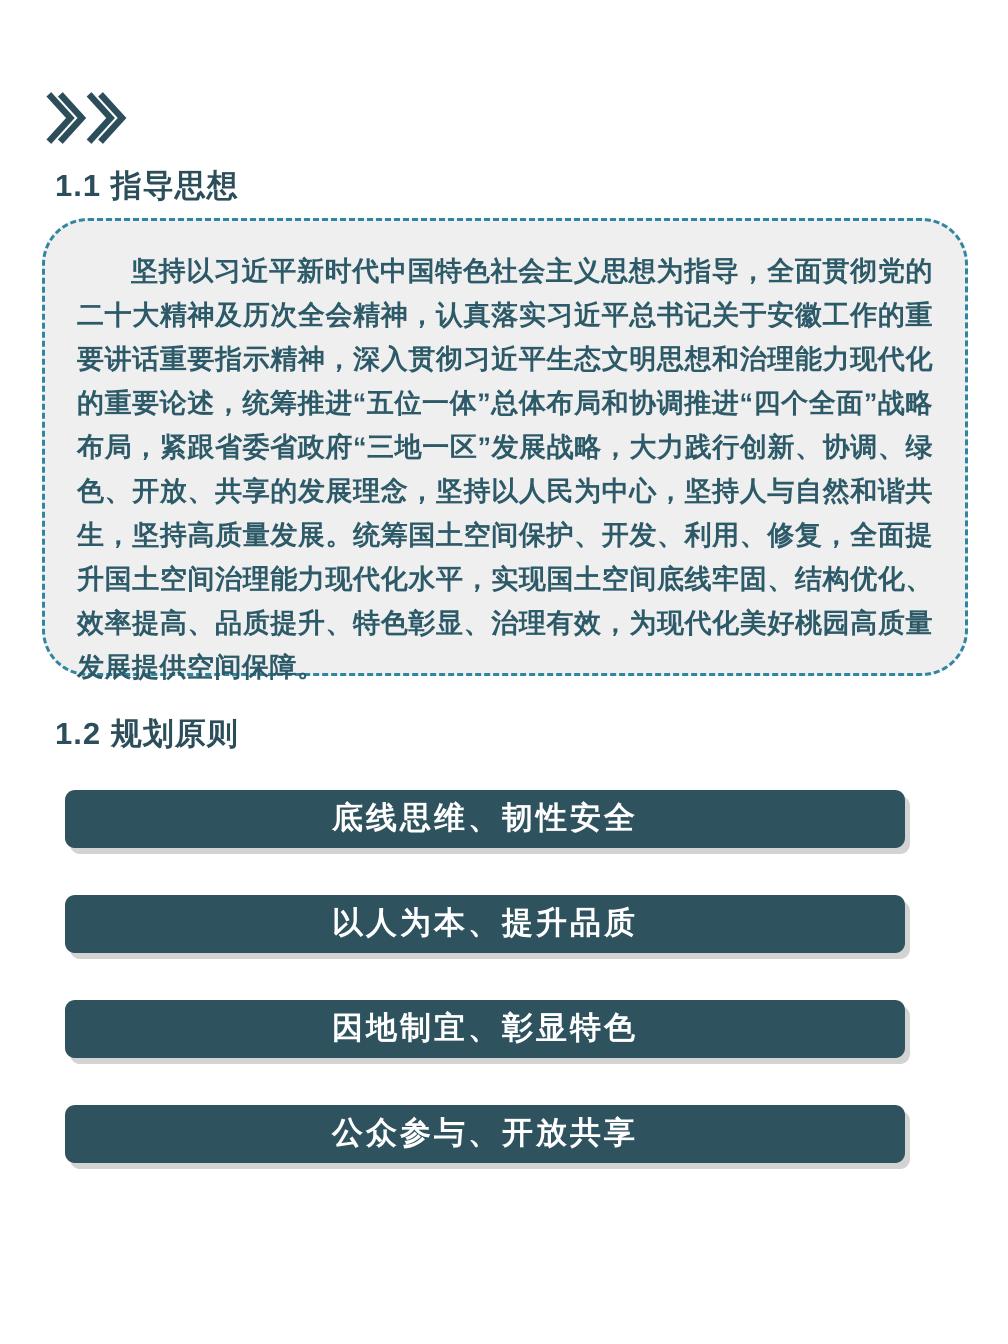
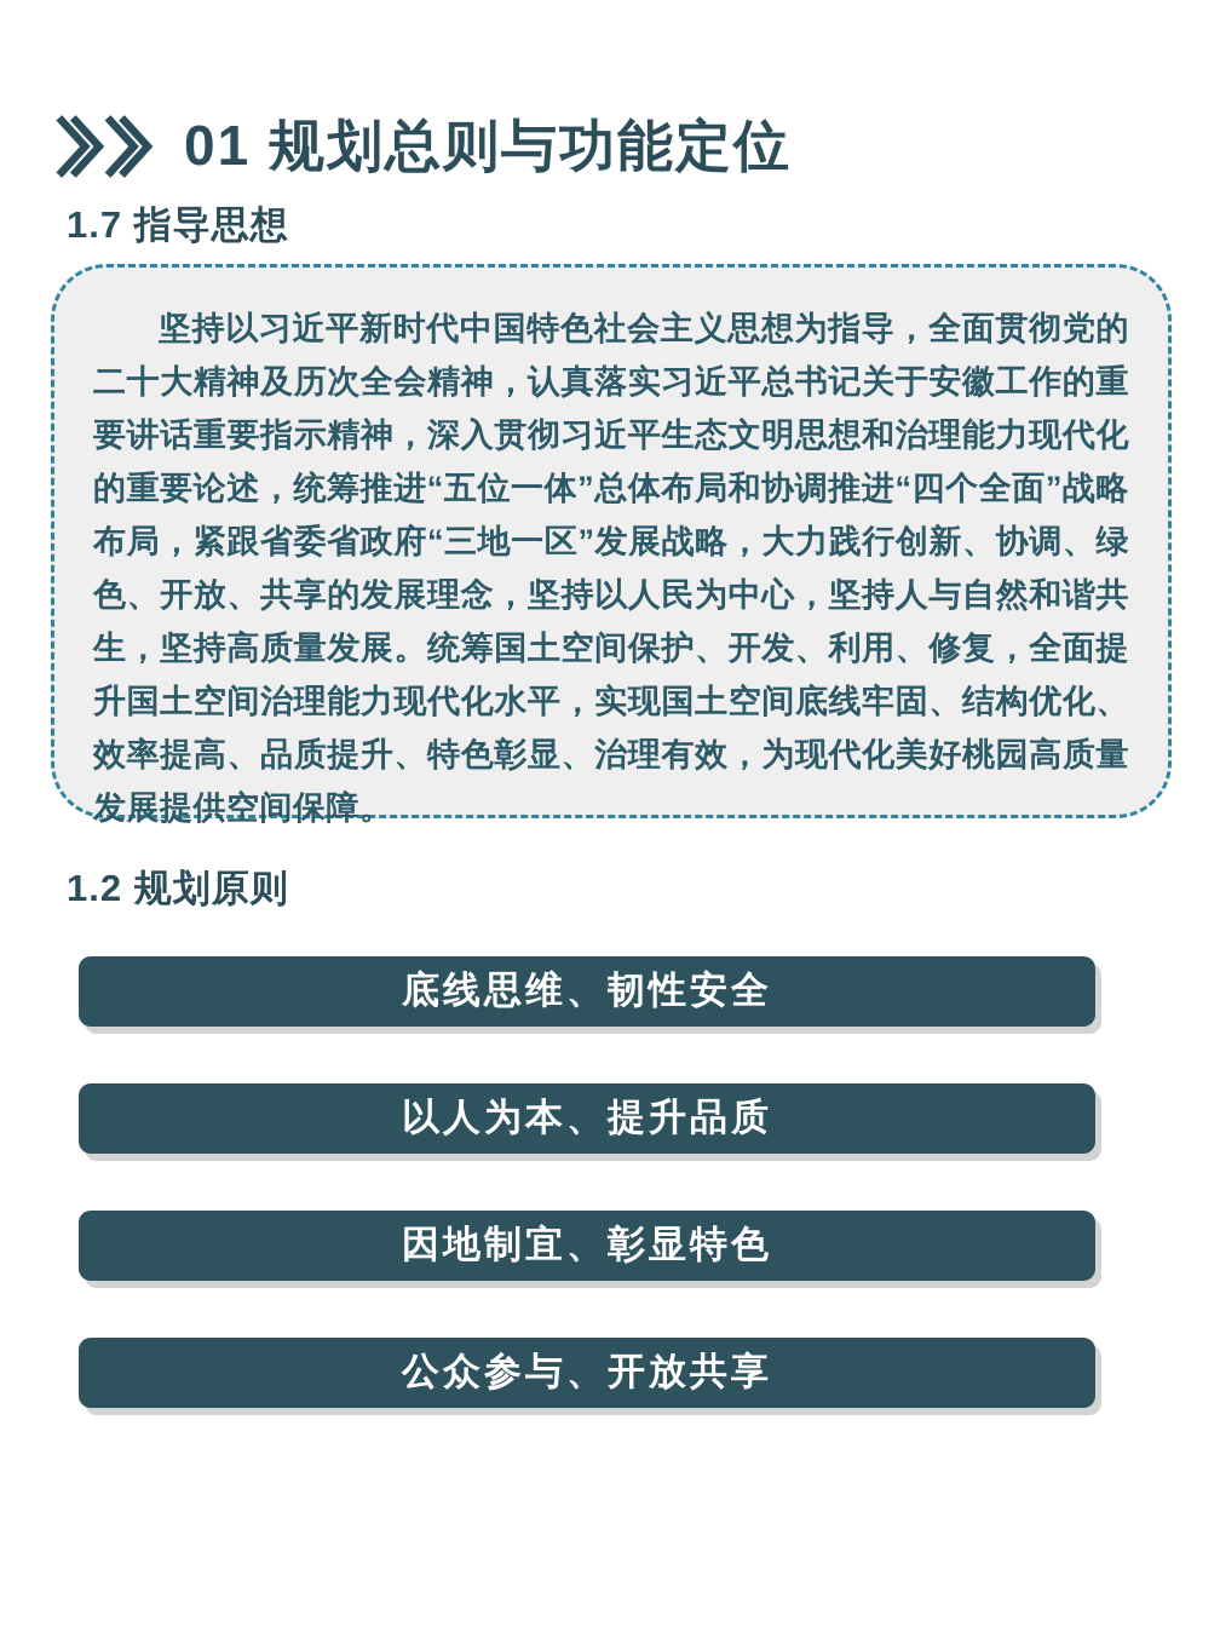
+ 01 规划总则与功能定位
- 1.1 指导思想
+ 1.7 指导思想
  坚持以习近平新时代中国特色社会主义思想为指导，全面贯彻党的二十大精神及历次全会精神，认真落实习近平总书记关于安徽工作的重要讲话重要指示精神，深入贯彻习近平生态文明思想和治理能力现代化的重要论述，统筹推进“五位一体”总体布局和协调推进“四个全面”战略布局，紧跟省委省政府“三地一区”发展战略，大力践行创新、协调、绿色、开放、共享的发展理念，坚持以人民为中心，坚持人与自然和谐共生，坚持高质量发展。统筹国土空间保护、开发、利用、修复，全面提升国土空间治理能力现代化水平，实现国土空间底线牢固、结构优化、效率提高、品质提升、特色彰显、治理有效，为现代化美好桃园高质量发展提供空间保障。
  1.2 规划原则
  底线思维、韧性安全
  以人为本、提升品质
  因地制宜、彰显特色
  公众参与、开放共享
